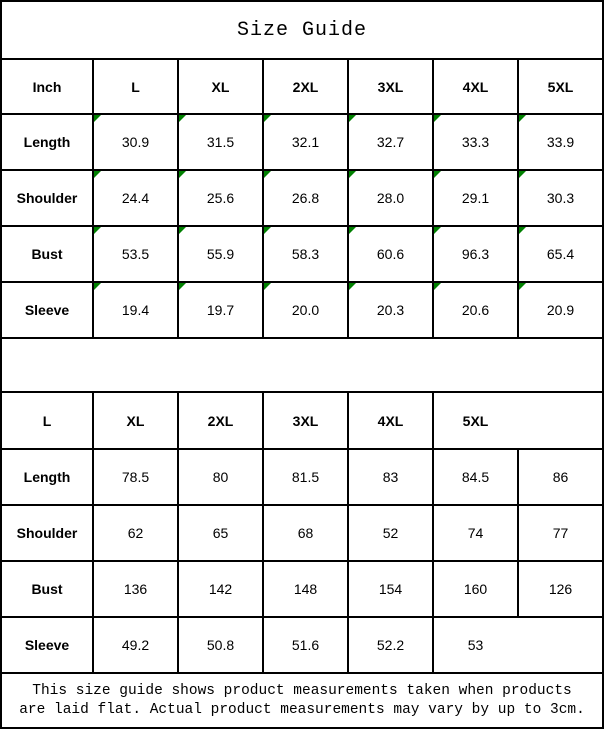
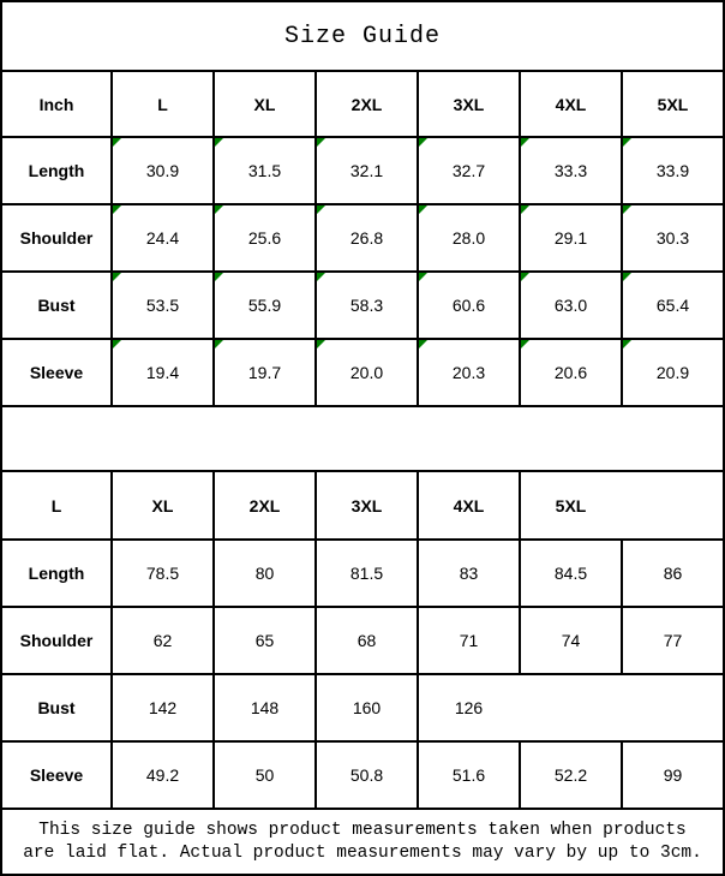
  Size Guide
  Inch
  L
  XL
  2XL
  3XL
  4XL
  5XL
  Length
  30.9
  31.5
  32.1
  32.7
  33.3
  33.9
  Shoulder
  24.4
  25.6
  26.8
  28.0
  29.1
  30.3
  Bust
  53.5
  55.9
  58.3
  60.6
- 96.3
+ 63.0
  65.4
  Sleeve
  19.4
  19.7
  20.0
  20.3
  20.6
  20.9
  L
  XL
  2XL
  3XL
  4XL
  5XL
  Length
  78.5
  80
  81.5
  83
  84.5
  86
  Shoulder
  62
  65
  68
- 52
+ 71
  74
  77
  Bust
- 136
  142
  148
- 154
  160
  126
  Sleeve
  49.2
+ 50
  50.8
  51.6
  52.2
- 53
+ 99
  This size guide shows product measurements taken when products
  are laid flat. Actual product measurements may vary by up to 3cm.
